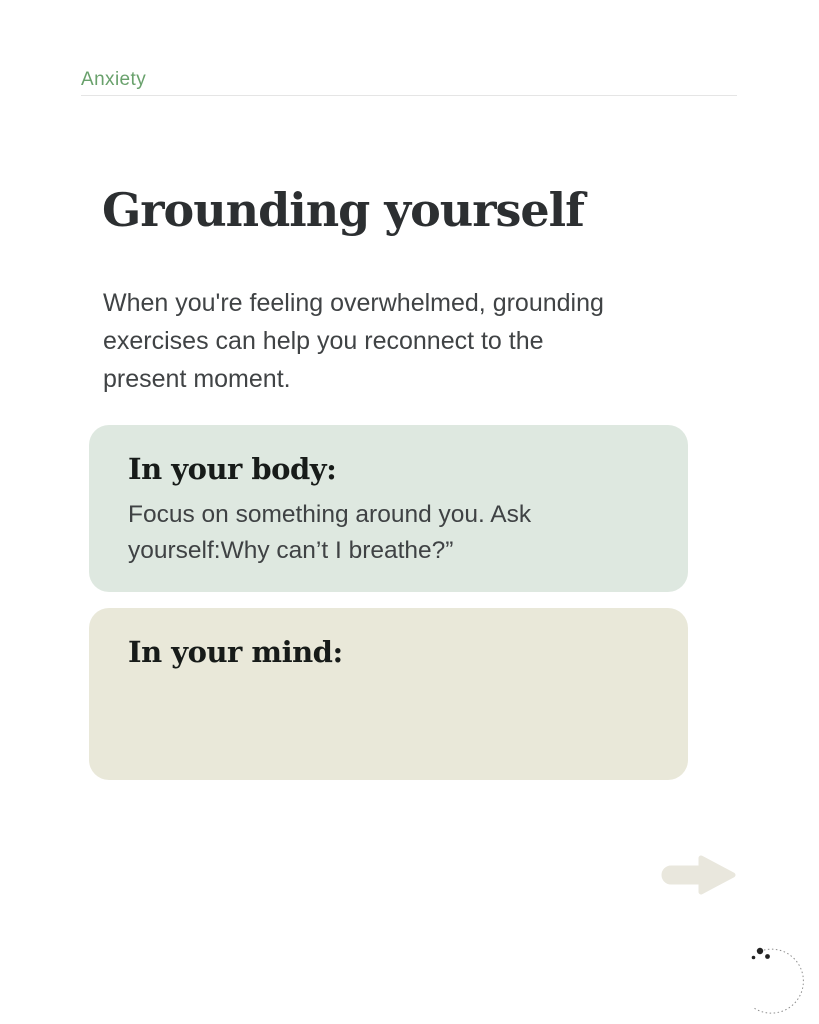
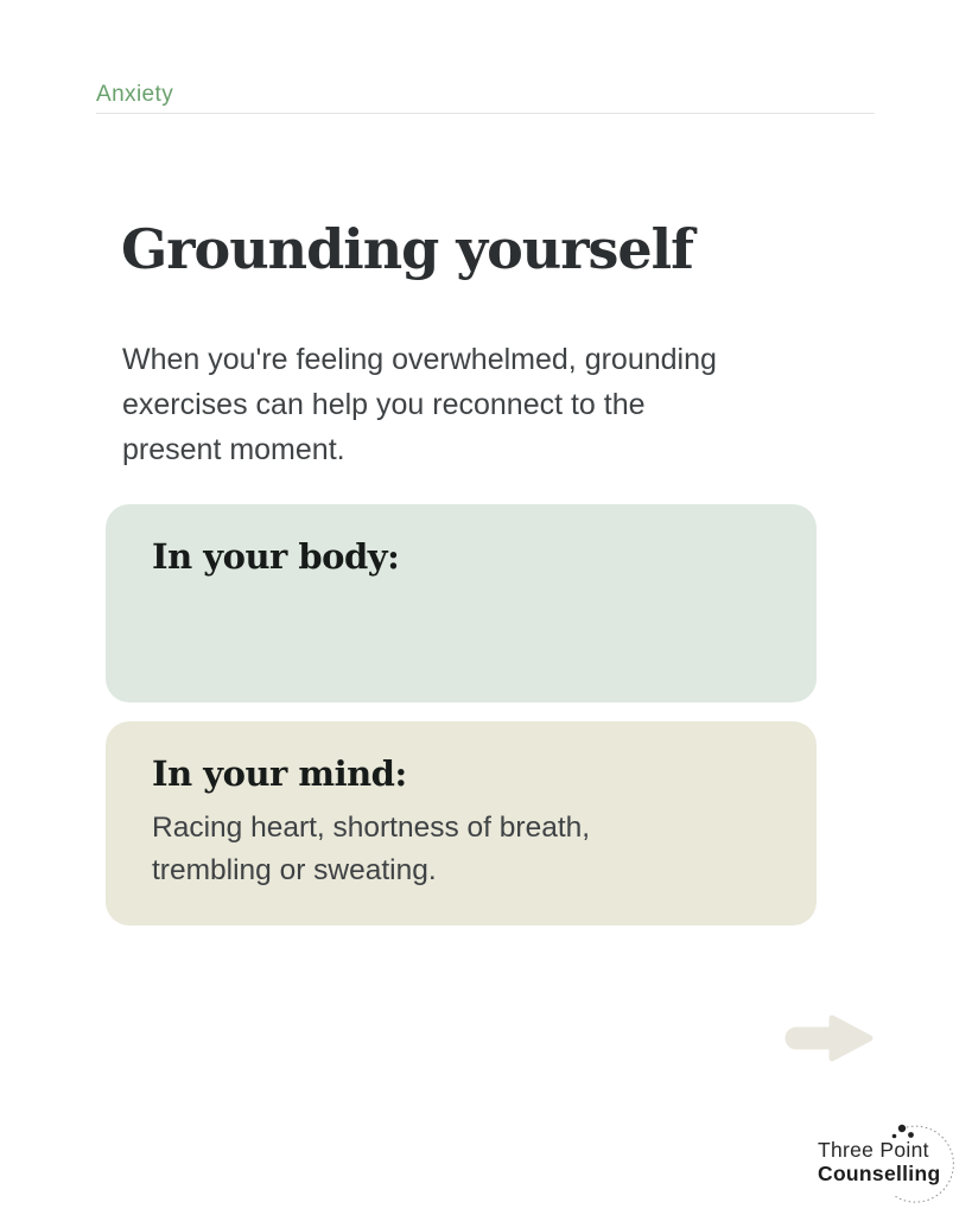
  Anxiety
  Grounding yourself
  When you're feeling overwhelmed, grounding
  exercises can help you reconnect to the
  present moment.
  In your body:
- Focus on something around you. Ask
- yourself:Why can’t I breathe?”
  In your mind:
+ Racing heart, shortness of breath,
+ trembling or sweating.
+ Three Point
+ Counselling
